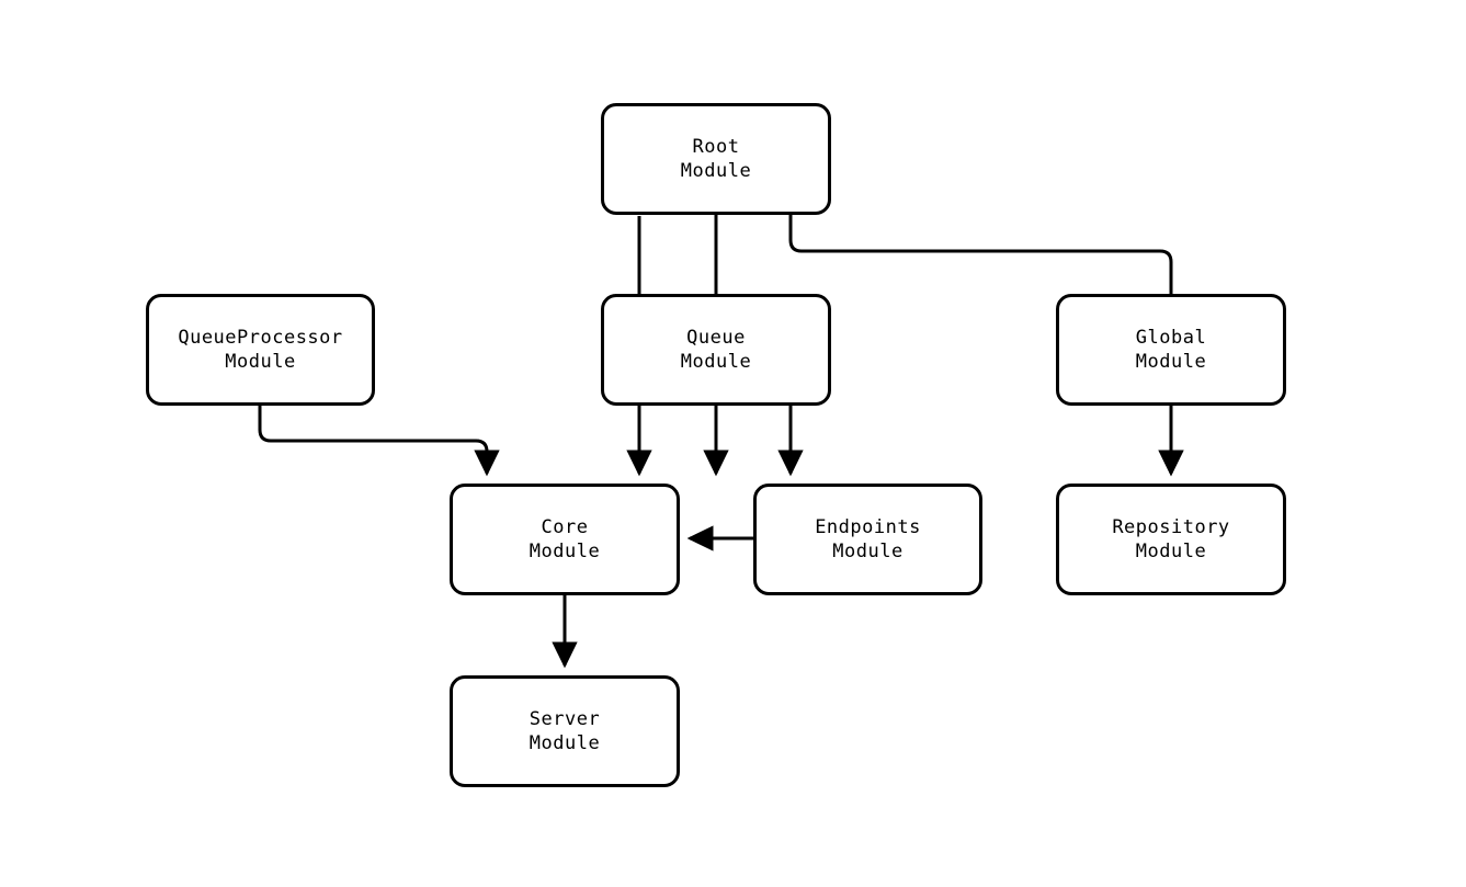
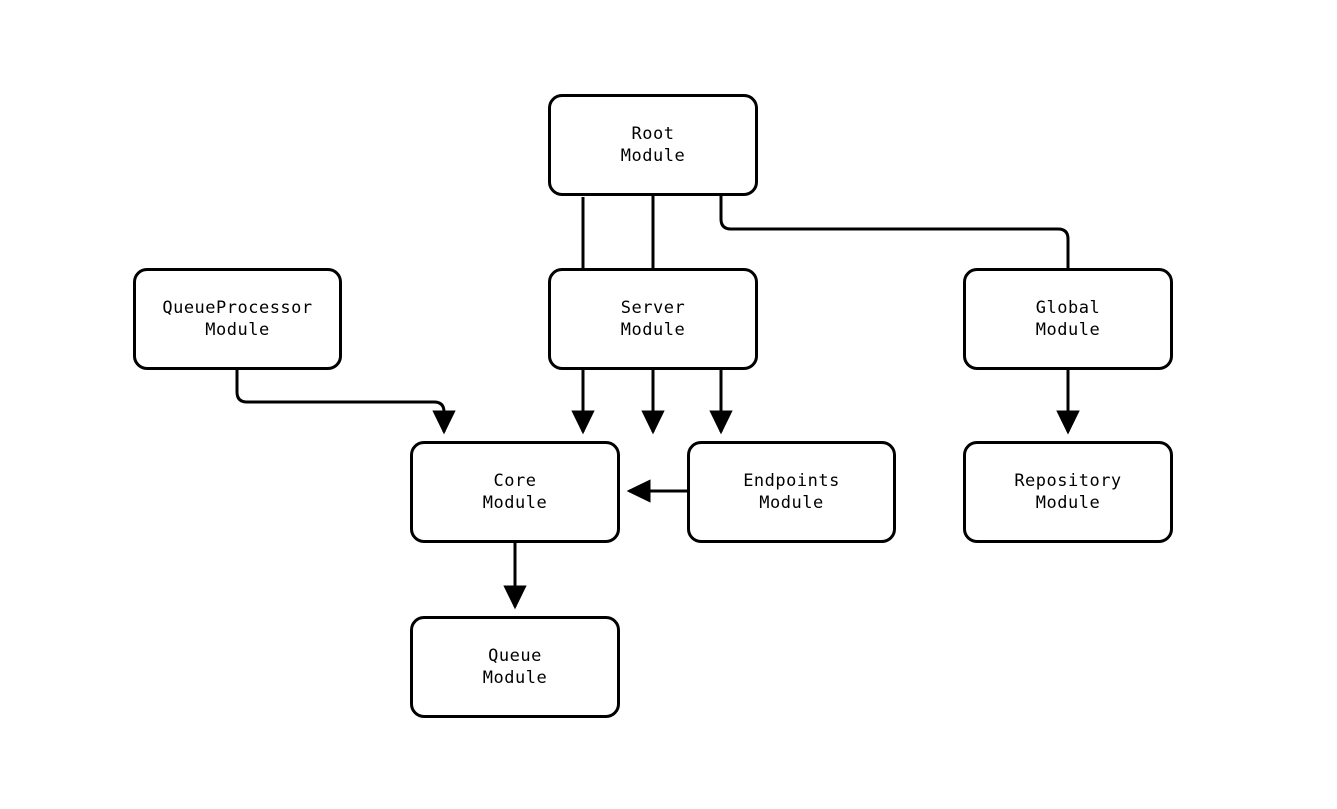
  Root
  Module
  QueueProcessor
  Module
- Queue
+ Server
  Module
  Global
  Module
  Core
  Module
  Endpoints
  Module
  Repository
  Module
- Server
+ Queue
  Module
